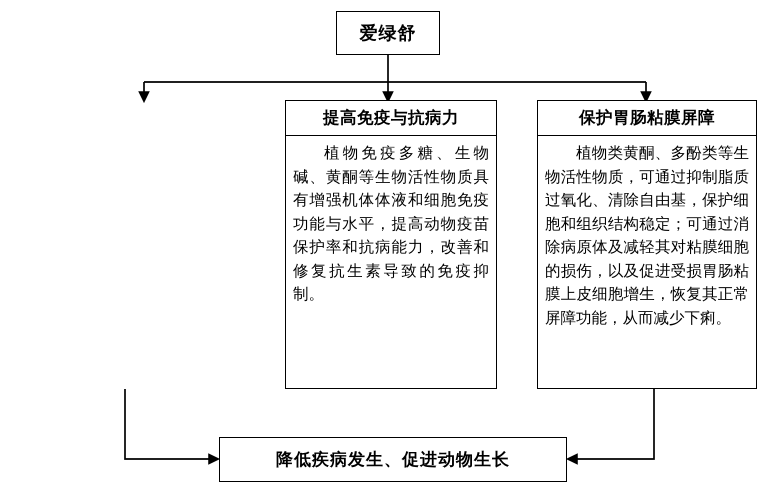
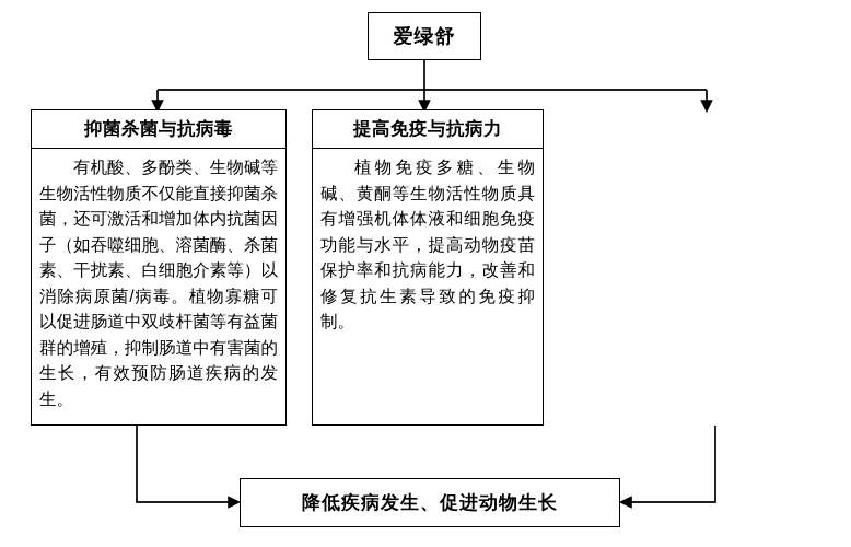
  爱绿舒
+ 抑菌杀菌与抗病毒
+ 有机酸、多酚类、生物碱等生物活性物质不仅能直接抑菌杀菌，还可激活和增加体内抗菌因子（如吞噬细胞、溶菌酶、杀菌素、干扰素、白细胞介素等）以消除病原菌/病毒。植物寡糖可以促进肠道中双歧杆菌等有益菌群的增殖，抑制肠道中有害菌的生长，有效预防肠道疾病的发生。
  提高免疫与抗病力
  植物免疫多糖、生物碱、黄酮等生物活性物质具有增强机体体液和细胞免疫功能与水平，提高动物疫苗保护率和抗病能力，改善和修复抗生素导致的免疫抑制。
- 保护胃肠粘膜屏障
- 植物类黄酮、多酚类等生物活性物质，可通过抑制脂质过氧化、清除自由基，保护细胞和组织结构稳定；可通过消除病原体及减轻其对粘膜细胞的损伤，以及促进受损胃肠粘膜上皮细胞增生，恢复其正常屏障功能，从而减少下痢。
  降低疾病发生、促进动物生长
